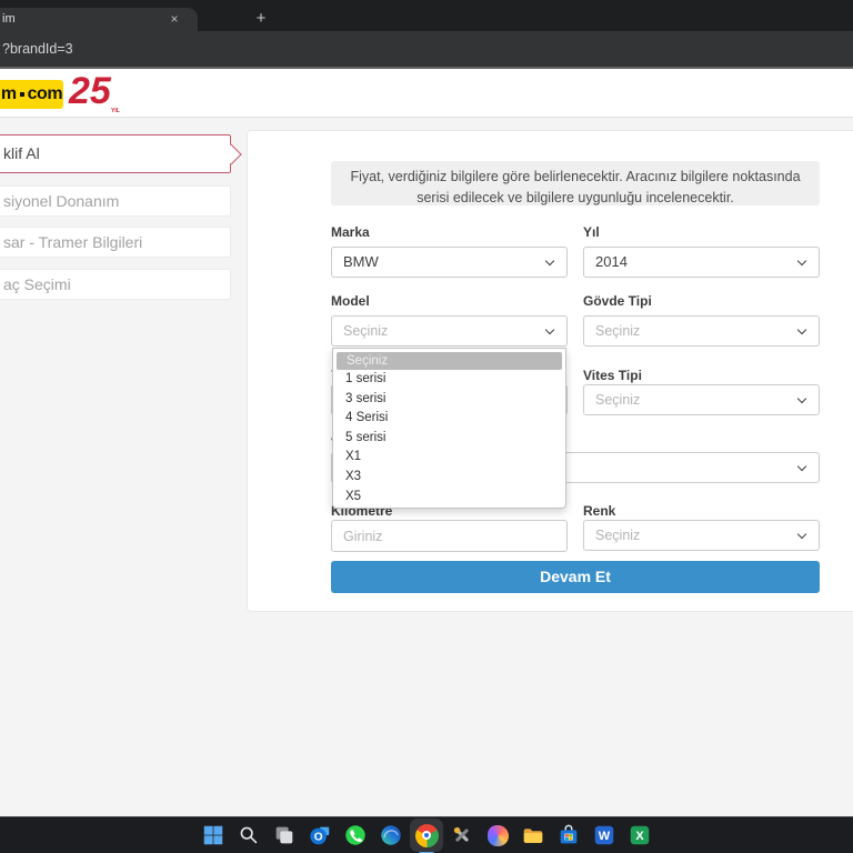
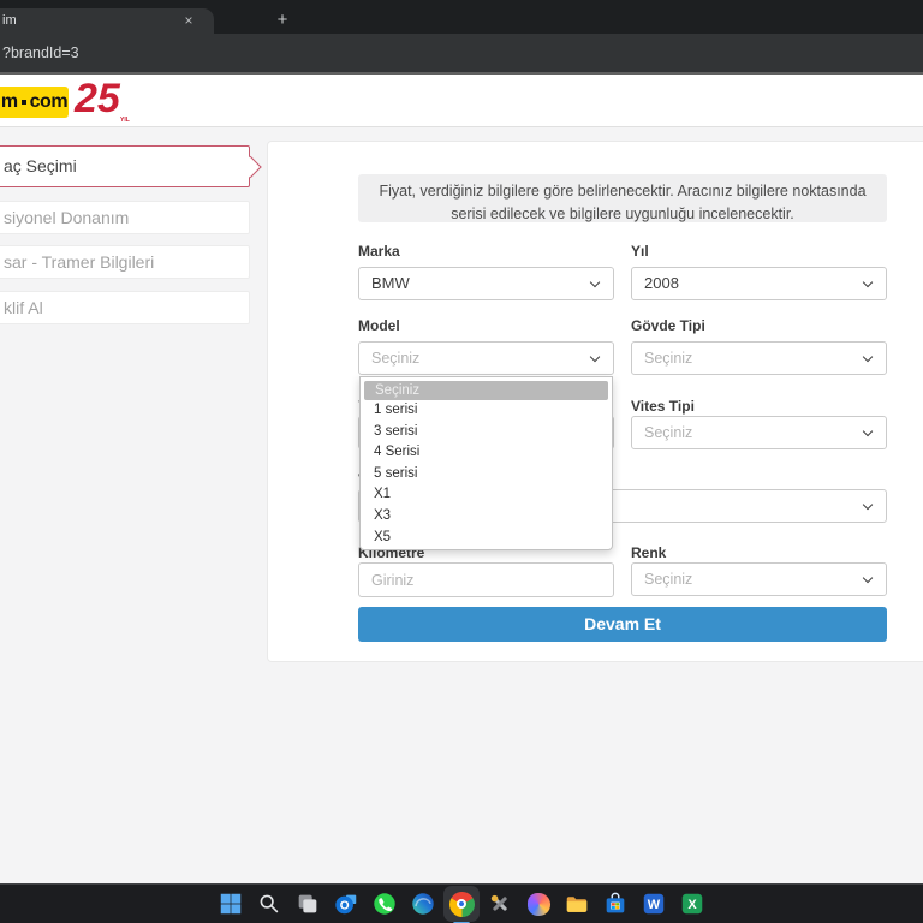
  im
  ×
  +
  ?brandId=3
  m
  com
  25
- klif Al
+ aç Seçimi
  siyonel Donanım
  sar - Tramer Bilgileri
- aç Seçimi
+ klif Al
  Fiyat, verdiğiniz bilgilere göre belirlenecektir. Aracınız bilgilere noktasında
  serisi edilecek ve bilgilere uygunluğu incelenecektir.
  Marka
  BMW
  Yıl
- 2014
+ 2008
  Model
  Seçiniz
  Gövde Tipi
  Seçiniz
  Vites Tipi
  Seçiniz
  Kilometre
  Giriniz
  Renk
  Seçiniz
  Devam Et
  Seçiniz
  1 serisi
  3 serisi
  4 Serisi
  5 serisi
  X1
  X3
  X5
  O
  W
  X
